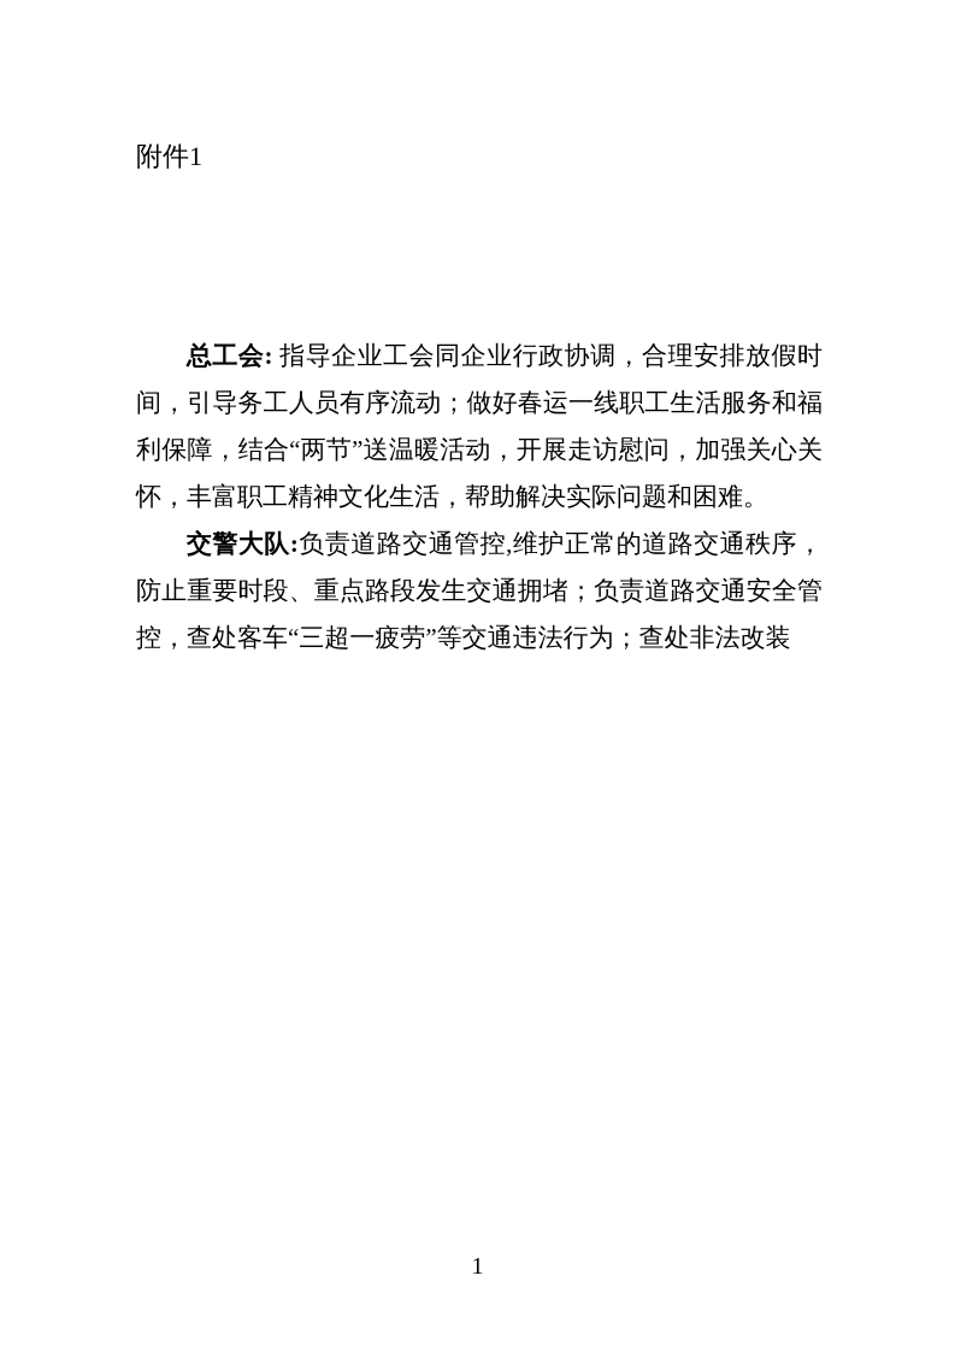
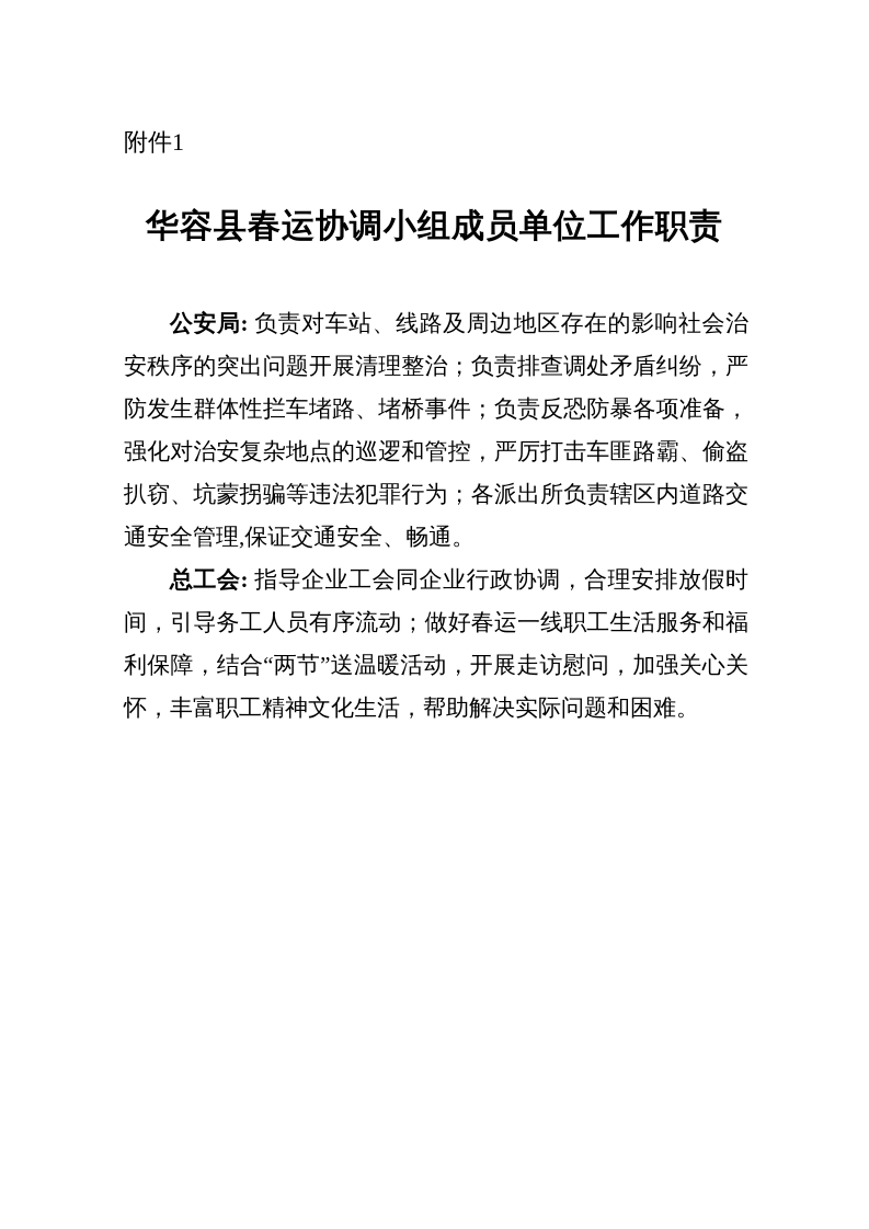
  附件1
+ 华容县春运协调小组成员单位工作职责
+ 公安局: 负责对车站、线路及周边地区存在的影响社会治安秩序的突出问题开展清理整治；负责排查调处矛盾纠纷，严防发生群体性拦车堵路、堵桥事件；负责反恐防暴各项准备，强化对治安复杂地点的巡逻和管控，严厉打击车匪路霸、偷盗扒窃、坑蒙拐骗等违法犯罪行为；各派出所负责辖区内道路交通安全管理,保证交通安全、畅通。
  总工会: 指导企业工会同企业行政协调，合理安排放假时间，引导务工人员有序流动；做好春运一线职工生活服务和福利保障，结合“两节”送温暖活动，开展走访慰问，加强关心关怀，丰富职工精神文化生活，帮助解决实际问题和困难。
- 交警大队:负责道路交通管控,维护正常的道路交通秩序，防止重要时段、重点路段发生交通拥堵；负责道路交通安全管控，查处客车“三超一疲劳”等交通违法行为；查处非法改装
- 1
